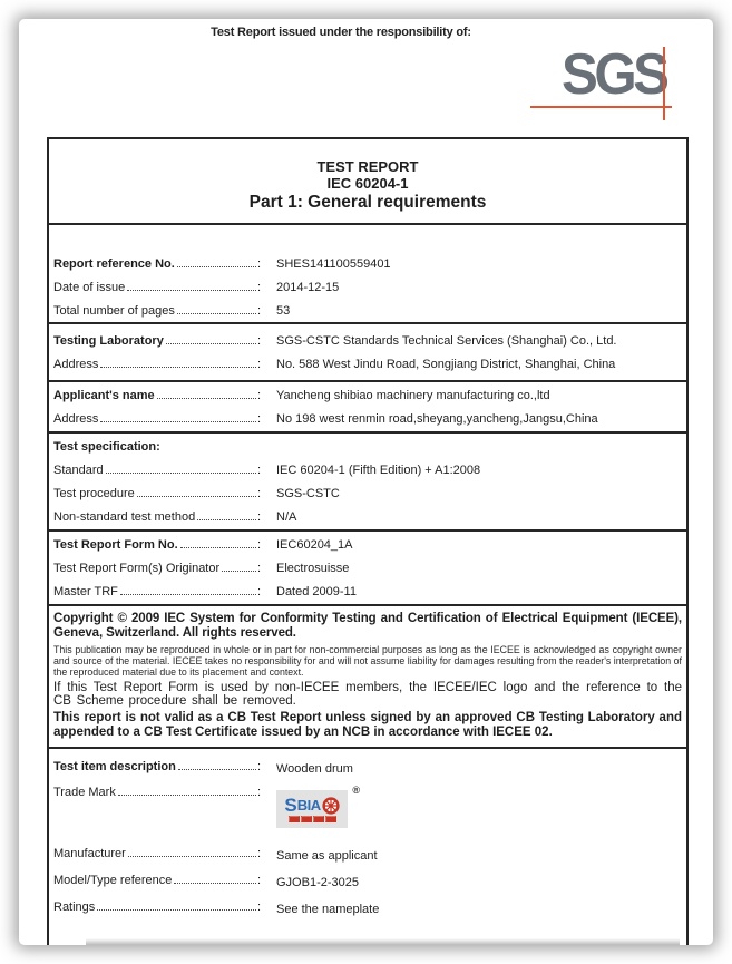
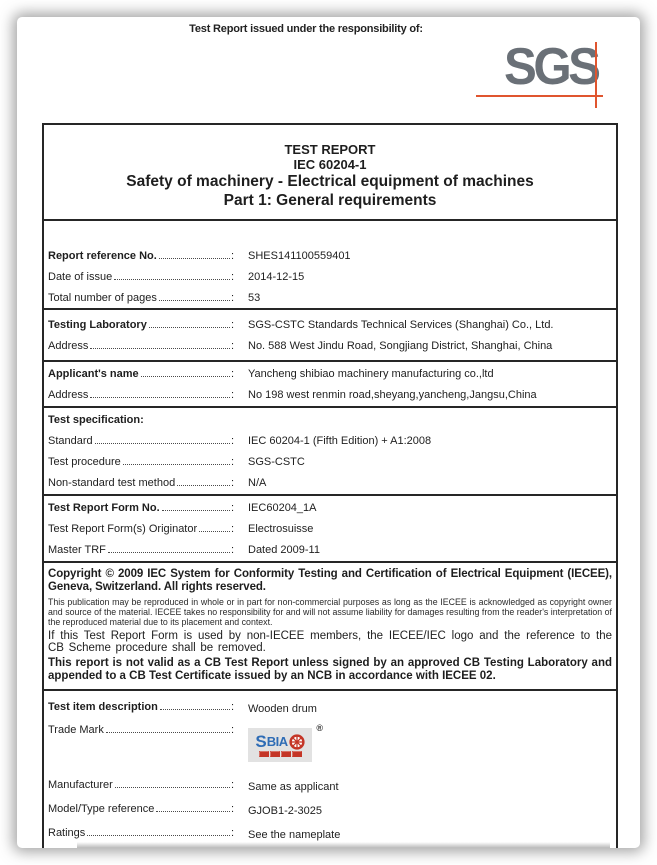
  Test Report issued under the responsibility of:
  SGS
  TEST REPORT
  IEC 60204-1
+ Safety of machinery - Electrical equipment of machines
  Part 1: General requirements
  Report reference No.
  :
  SHES141100559401
  Date of issue
  :
  2014-12-15
  Total number of pages
  :
  53
  Testing Laboratory
  :
  SGS-CSTC Standards Technical Services (Shanghai) Co., Ltd.
  Address
  :
  No. 588 West Jindu Road, Songjiang District, Shanghai, China
  Applicant's name
  :
  Yancheng shibiao machinery manufacturing co.,ltd
  Address
  :
  No 198 west renmin road,sheyang,yancheng,Jangsu,China
  Test specification:
  Standard
  :
  IEC 60204-1 (Fifth Edition) + A1:2008
  Test procedure
  :
  SGS-CSTC
  Non-standard test method
  :
  N/A
  Test Report Form No.
  :
  IEC60204_1A
  Test Report Form(s) Originator
  :
  Electrosuisse
  Master TRF
  :
  Dated 2009-11
  Copyright © 2009 IEC System for Conformity Testing and Certification of Electrical Equipment (IECEE), Geneva, Switzerland. All rights reserved.
  This publication may be reproduced in whole or in part for non-commercial purposes as long as the IECEE is acknowledged as copyright owner and source of the material. IECEE takes no responsibility for and will not assume liability for damages resulting from the reader's interpretation of the reproduced material due to its placement and context.
  If this Test Report Form is used by non-IECEE members, the IECEE/IEC logo and the reference to the CB Scheme procedure shall be removed.
  This report is not valid as a CB Test Report unless signed by an approved CB Testing Laboratory and appended to a CB Test Certificate issued by an NCB in accordance with IECEE 02.
  Test item description
  :
  Wooden drum
  Trade Mark
  :
  S
  BIA
  ®
  Manufacturer
  :
  Same as applicant
  Model/Type reference
  :
  GJOB1-2-3025
  Ratings
  :
  See the nameplate
